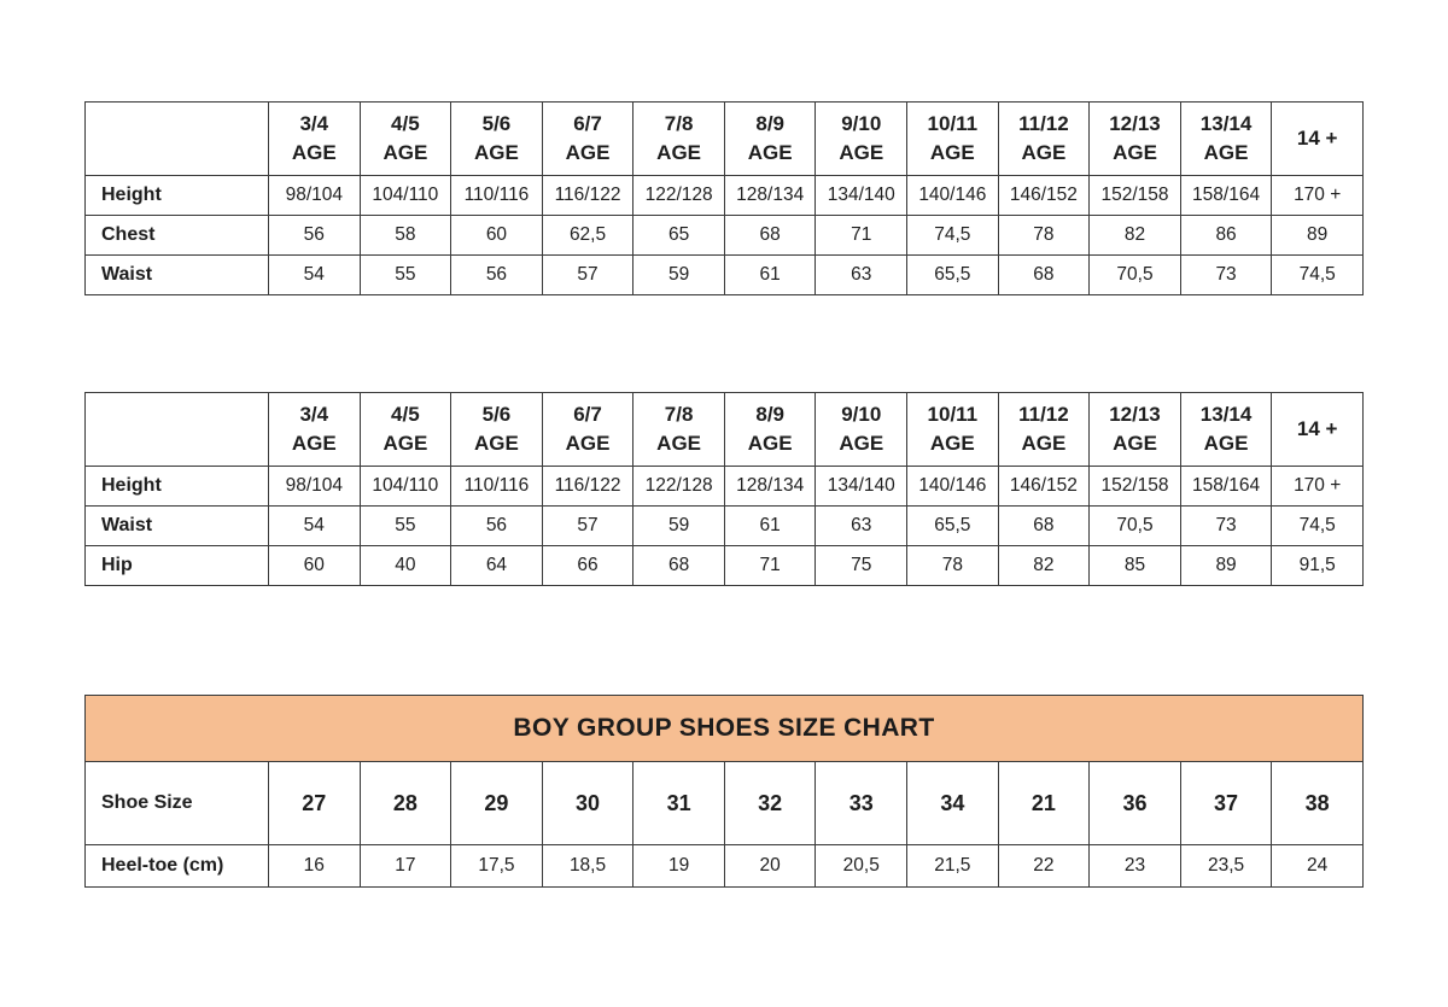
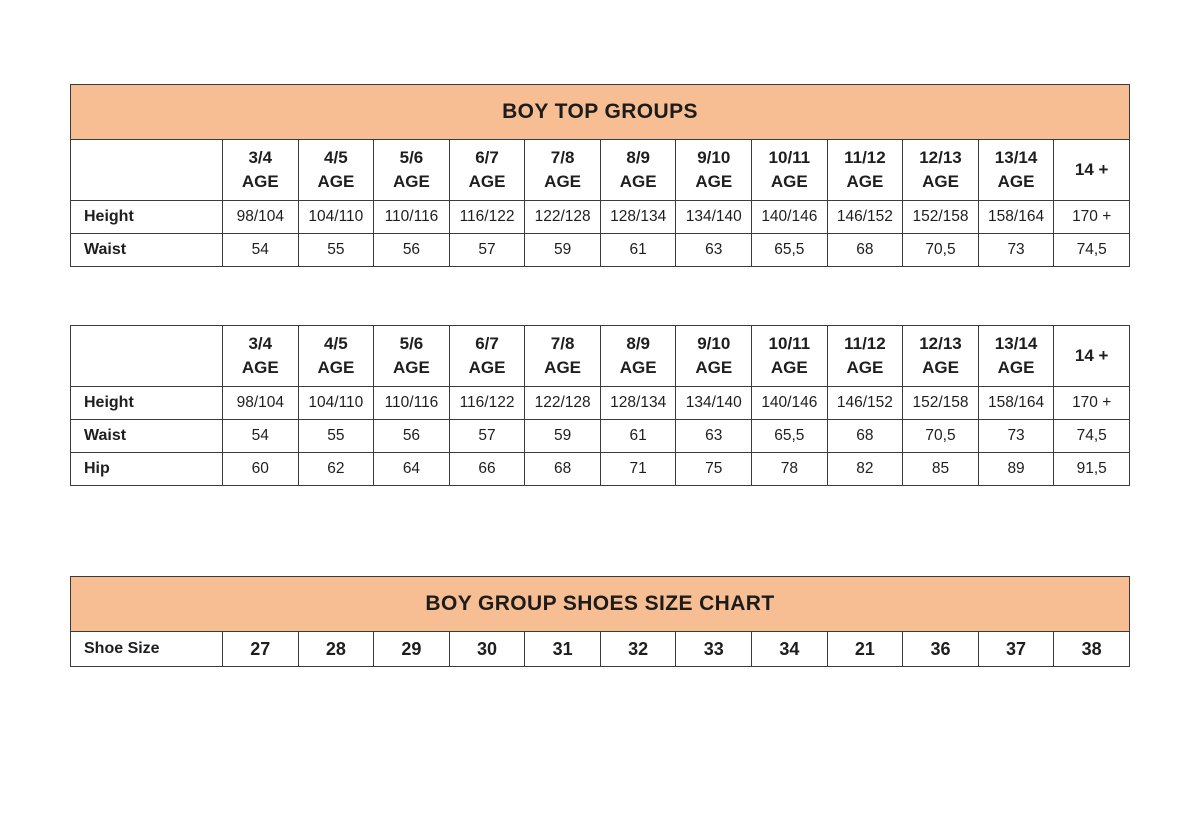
+ BOY TOP GROUPS
  	3/4 AGE	4/5 AGE	5/6 AGE	6/7 AGE	7/8 AGE	8/9 AGE	9/10 AGE	10/11 AGE	11/12 AGE	12/13 AGE	13/14 AGE	14 +
  Height	98/104	104/110	110/116	116/122	122/128	128/134	134/140	140/146	146/152	152/158	158/164	170 +
- Chest	56	58	60	62,5	65	68	71	74,5	78	82	86	89
  Waist	54	55	56	57	59	61	63	65,5	68	70,5	73	74,5
  	3/4 AGE	4/5 AGE	5/6 AGE	6/7 AGE	7/8 AGE	8/9 AGE	9/10 AGE	10/11 AGE	11/12 AGE	12/13 AGE	13/14 AGE	14 +
  Height	98/104	104/110	110/116	116/122	122/128	128/134	134/140	140/146	146/152	152/158	158/164	170 +
  Waist	54	55	56	57	59	61	63	65,5	68	70,5	73	74,5
- Hip	60	40	64	66	68	71	75	78	82	85	89	91,5
+ Hip	60	62	64	66	68	71	75	78	82	85	89	91,5
  BOY GROUP SHOES SIZE CHART
  Shoe Size	27	28	29	30	31	32	33	34	21	36	37	38
- Heel-toe (cm)	16	17	17,5	18,5	19	20	20,5	21,5	22	23	23,5	24
